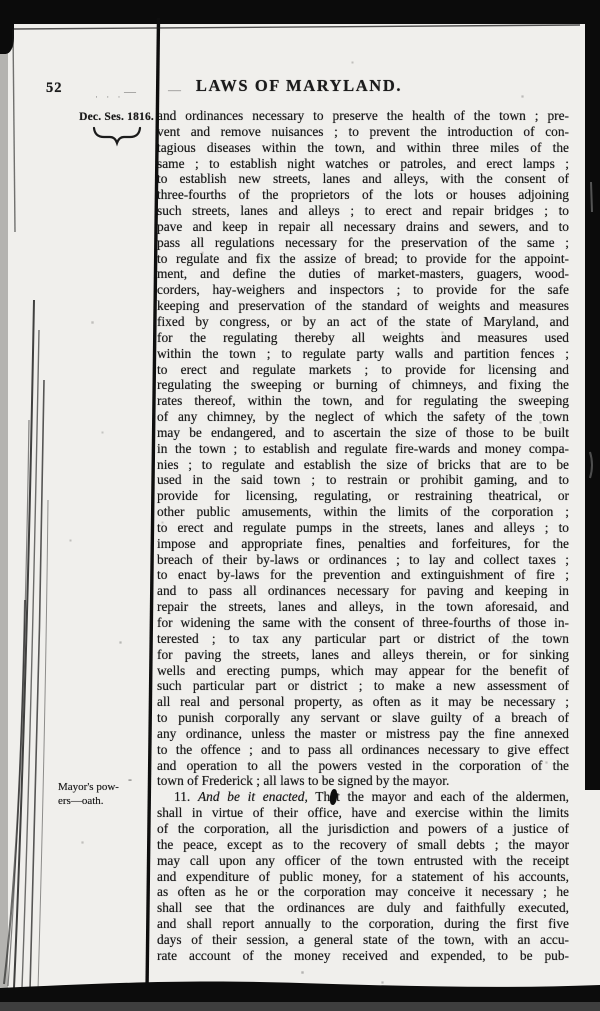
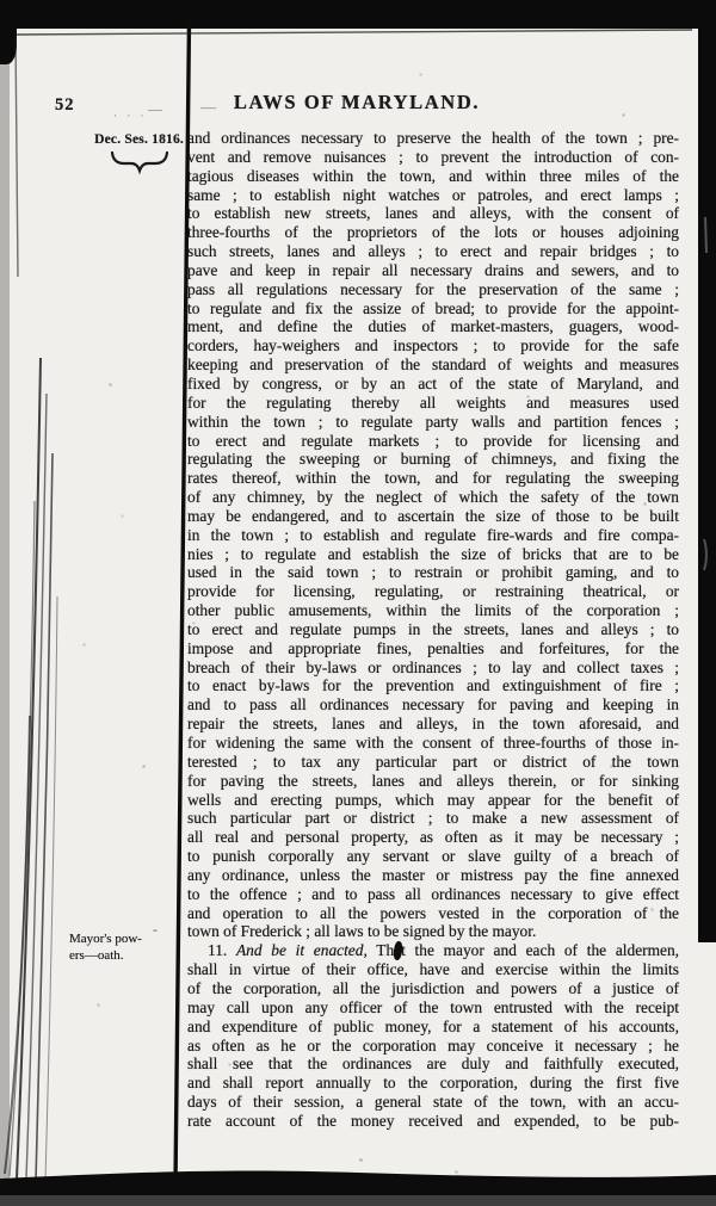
  52
  LAWS OF MARYLAND.
  · · ·
  —
  —
  -
  Dec. Ses. 1816.
  Mayor's pow-
  ers—oath.
  and ordinances necessary to preserve the health of the town ; pre-
  vent and remove nuisances ; to prevent the introduction of con-
  tagious diseases within the town, and within three miles of the
  same ; to establish night watches or patroles, and erect lamps ;
  to establish new streets, lanes and alleys, with the consent of
  three-fourths of the proprietors of the lots or houses adjoining
  such streets, lanes and alleys ; to erect and repair bridges ; to
  pave and keep in repair all necessary drains and sewers, and to
  pass all regulations necessary for the preservation of the same ;
  to regulate and fix the assize of bread; to provide for the appoint-
  ment, and define the duties of market-masters, guagers, wood-
  corders, hay-weighers and inspectors ; to provide for the safe
  keeping and preservation of the standard of weights and measures
  fixed by congress, or by an act of the state of Maryland, and
  for the regulating thereby all weights and measures used
  within the town ; to regulate party walls and partition fences ;
  to erect and regulate markets ; to provide for licensing and
  regulating the sweeping or burning of chimneys, and fixing the
  rates thereof, within the town, and for regulating the sweeping
  of any chimney, by the neglect of which the safety of the town
  may be endangered, and to ascertain the size of those to be built
- in the town ; to establish and regulate fire-wards and money compa-
+ in the town ; to establish and regulate fire-wards and fire compa-
  nies ; to regulate and establish the size of bricks that are to be
  used in the said town ; to restrain or prohibit gaming, and to
  provide for licensing, regulating, or restraining theatrical, or
  other public amusements, within the limits of the corporation ;
  to erect and regulate pumps in the streets, lanes and alleys ; to
  impose and appropriate fines, penalties and forfeitures, for the
  breach of their by-laws or ordinances ; to lay and collect taxes ;
  to enact by-laws for the prevention and extinguishment of fire ;
  and to pass all ordinances necessary for paving and keeping in
  repair the streets, lanes and alleys, in the town aforesaid, and
  for widening the same with the consent of three-fourths of those in-
  terested ; to tax any particular part or district of the town
  for paving the streets, lanes and alleys therein, or for sinking
  wells and erecting pumps, which may appear for the benefit of
  such particular part or district ; to make a new assessment of
  all real and personal property, as often as it may be necessary ;
  to punish corporally any servant or slave guilty of a breach of
  any ordinance, unless the master or mistress pay the fine annexed
  to the offence ; and to pass all ordinances necessary to give effect
  and operation to all the powers vested in the corporation of the
  town of Frederick ; all laws to be signed by the mayor.
  11. And be it enacted, Tht the mayor and each of the aldermen,
  shall in virtue of their office, have and exercise within the limits
  of the corporation, all the jurisdiction and powers of a justice of
- the peace, except as to the recovery of small debts ; the mayor
  may call upon any officer of the town entrusted with the receipt
  and expenditure of public money, for a statement of his accounts,
  as often as he or the corporation may conceive it necessary ; he
  shall see that the ordinances are duly and faithfully executed,
  and shall report annually to the corporation, during the first five
  days of their session, a general state of the town, with an accu-
  rate account of the money received and expended, to be pub-
